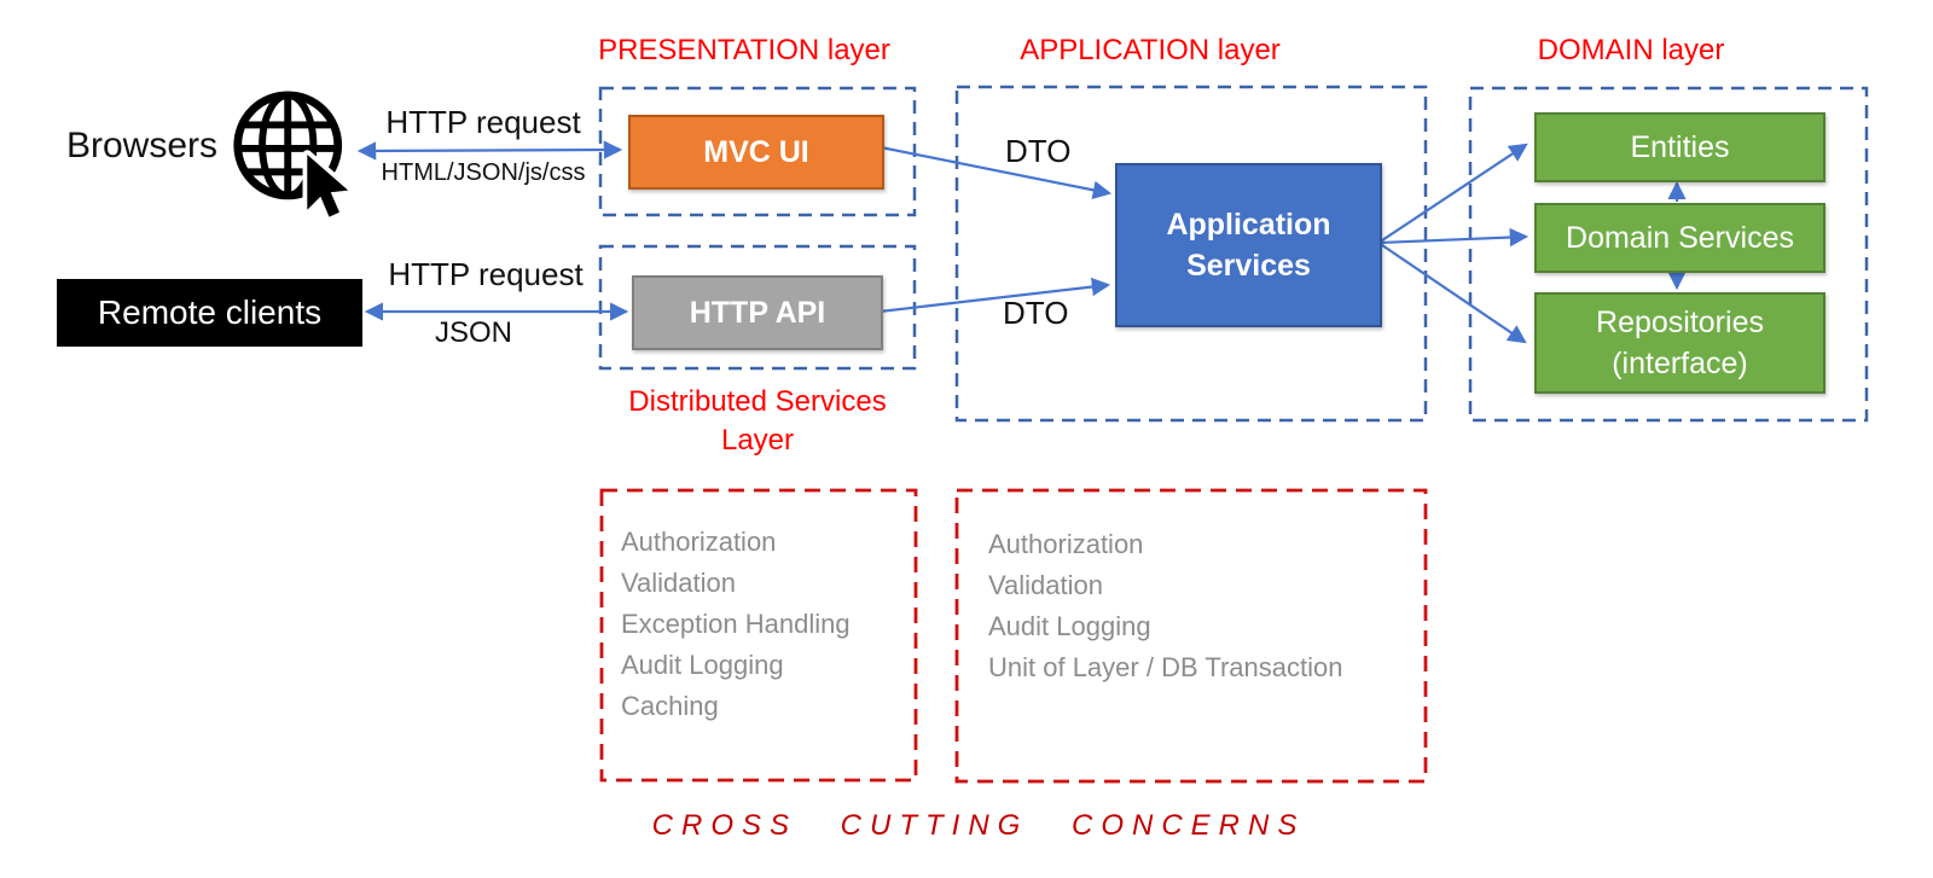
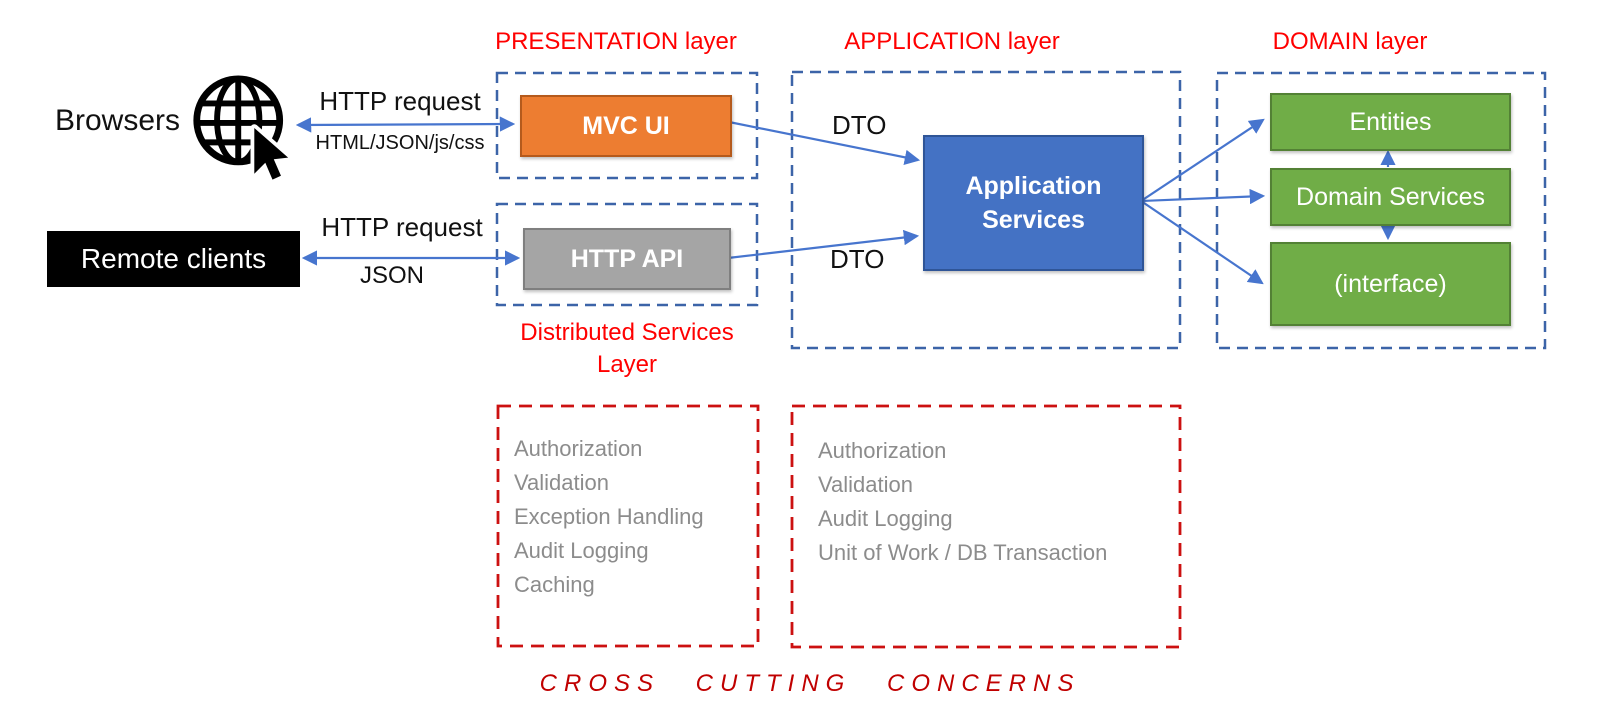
  PRESENTATION layer
  APPLICATION layer
  DOMAIN layer
  Distributed Services
  Layer
  Browsers
  Remote clients
  HTTP request
  HTML/JSON/js/css
  HTTP request
  JSON
  DTO
  DTO
  MVC UI
  HTTP API
  Application
  Services
  Entities
  Domain Services
- Repositories
  (interface)
  Authorization
  Validation
  Exception Handling
  Audit Logging
  Caching
  Authorization
  Validation
  Audit Logging
- Unit of Layer / DB Transaction
+ Unit of Work / DB Transaction
  CROSS CUTTING CONCERNS
